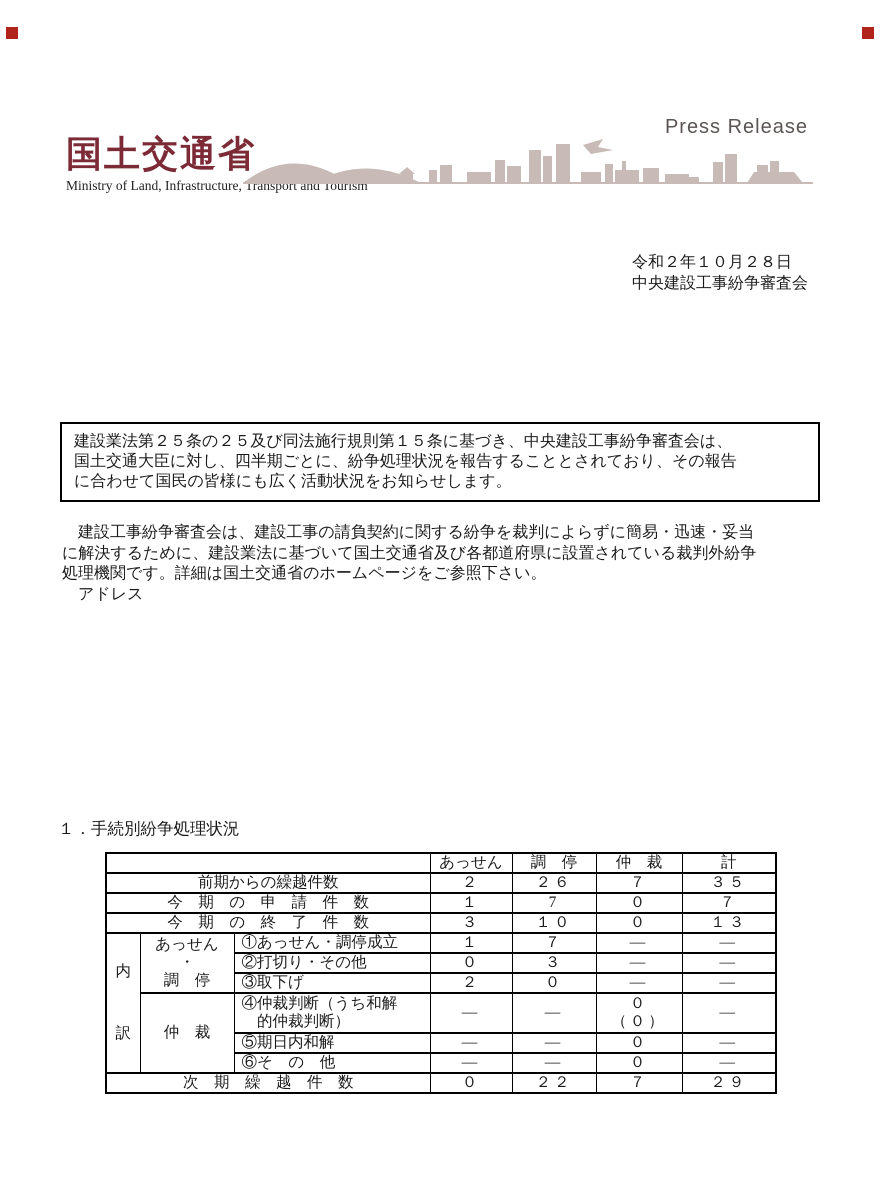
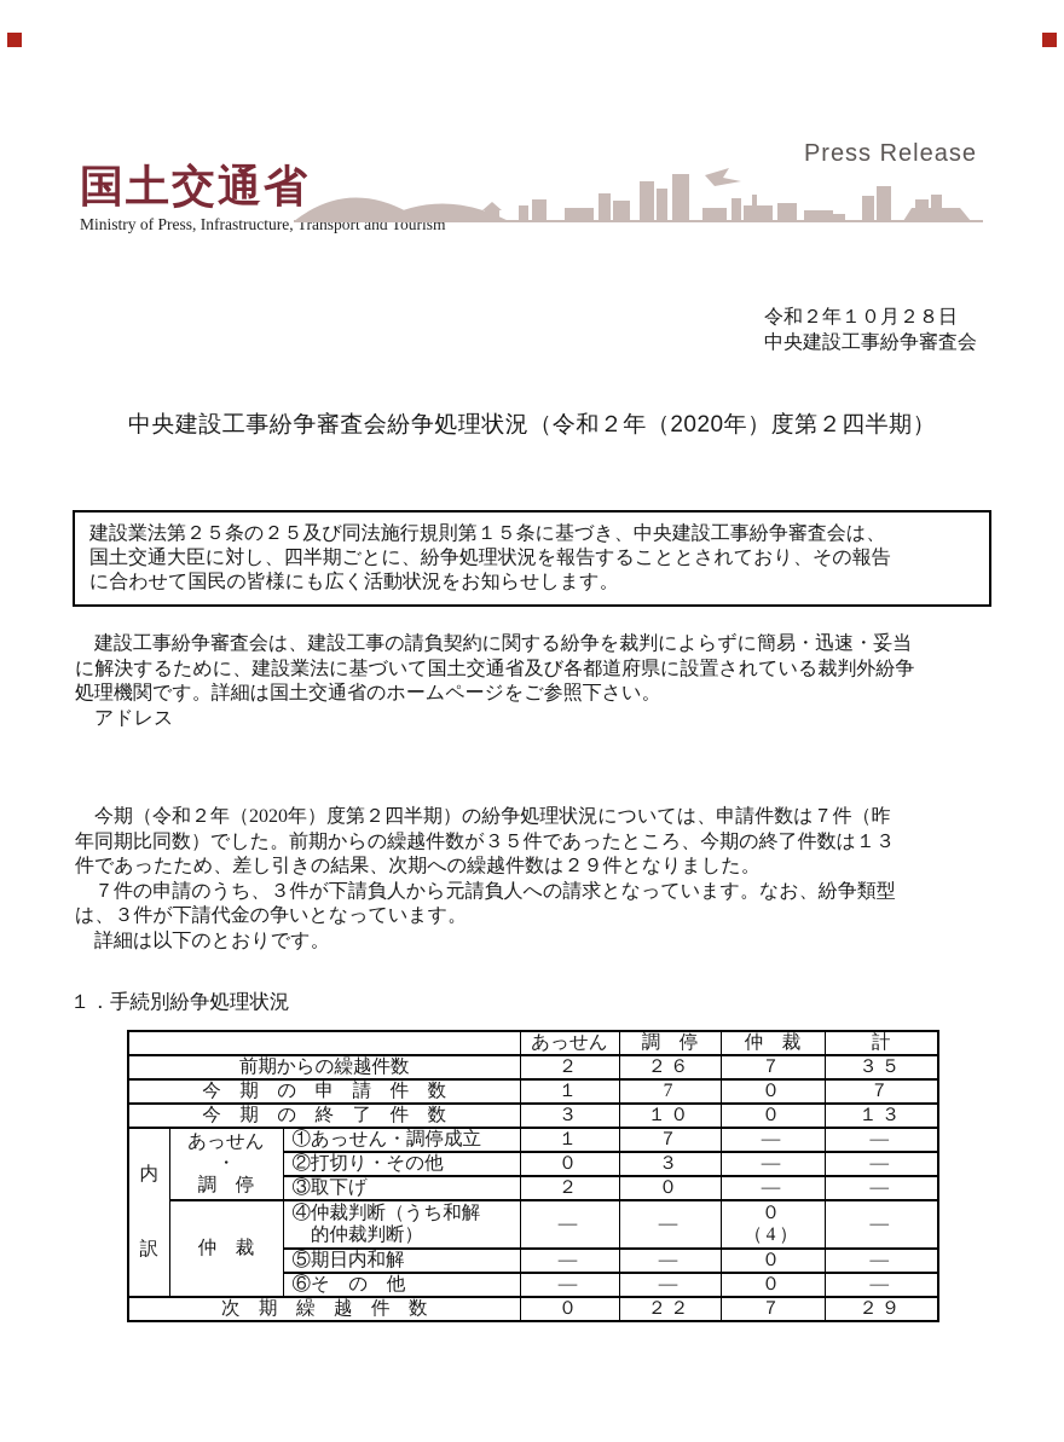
  Press Release
  国土交通省
- Ministry of Land, Infrastructure, Transport and Tourism
+ Ministry of Press, Infrastructure, Transport and Tourism
  令和２年１０月２８日
  中央建設工事紛争審査会
+ 中央建設工事紛争審査会紛争処理状況（令和２年（2020年）度第２四半期）
  建設業法第２５条の２５及び同法施行規則第１５条に基づき、中央建設工事紛争審査会は、
  国土交通大臣に対し、四半期ごとに、紛争処理状況を報告することとされており、その報告
  に合わせて国民の皆様にも広く活動状況をお知らせします。
  建設工事紛争審査会は、建設工事の請負契約に関する紛争を裁判によらずに簡易・迅速・妥当
  に解決するために、建設業法に基づいて国土交通省及び各都道府県に設置されている裁判外紛争
  処理機関です。詳細は国土交通省のホームページをご参照下さい。
  アドレス
+ 今期（令和２年（2020年）度第２四半期）の紛争処理状況については、申請件数は７件（昨
+ 年同期比同数）でした。前期からの繰越件数が３５件であったところ、今期の終了件数は１３
+ 件であったため、差し引きの結果、次期への繰越件数は２９件となりました。
+ ７件の申請のうち、３件が下請負人から元請負人への請求となっています。なお、紛争類型
+ は、３件が下請代金の争いとなっています。
+ 詳細は以下のとおりです。
  １．手続別紛争処理状況
  	あっせん	調 停	仲 裁	計
  前期からの繰越件数	２	２６	７	３５
  今 期 の 申 請 件 数	１	7	０	７
  今 期 の 終 了 件 数	３	１０	０	１３
  内 訳	あっせん ・ 調 停	①あっせん・調停成立	１	７	―	―
  ②打切り・その他	０	３	―	―
  ③取下げ	２	０	―	―
- 仲 裁	④仲裁判断（うち和解 的仲裁判断）	―	―	０ （０）	―
+ 仲 裁	④仲裁判断（うち和解 的仲裁判断）	―	―	０ （4）	―
  ⑤期日内和解	―	―	０	―
  ⑥そ の 他	―	―	０	―
  次 期 繰 越 件 数	０	２２	７	２９
